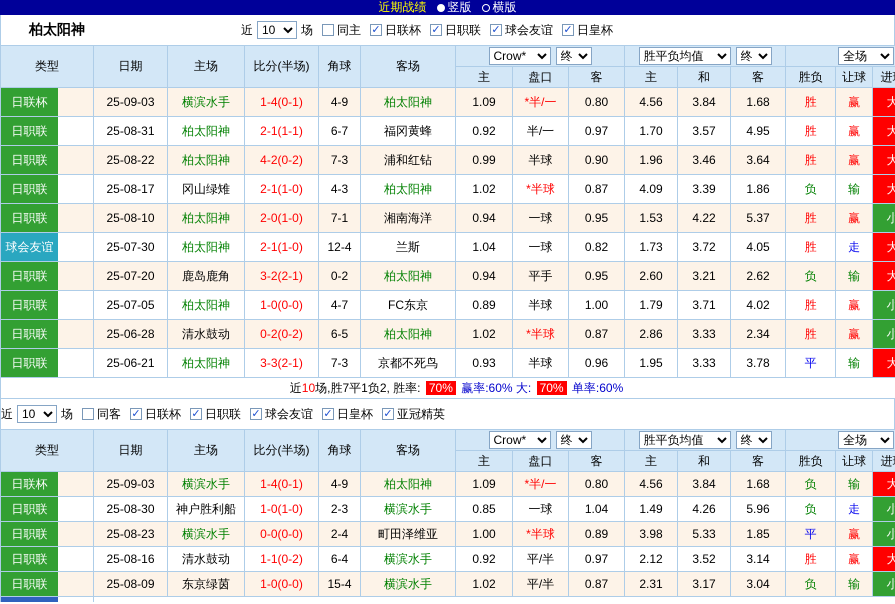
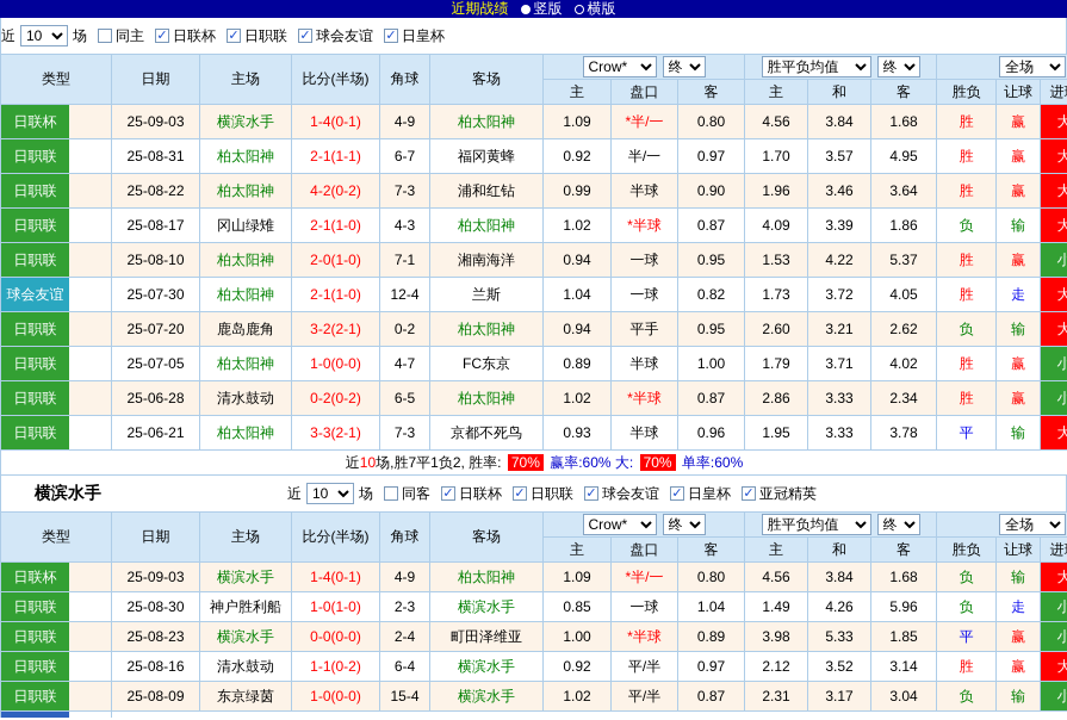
  近期战绩
  竖版
  横版
- 柏太阳神
  近
  10
  场
  同主
  日联杯
  日职联
  球会友谊
  日皇杯
  类型	日期	主场	比分(半场)	角球	客场	Crow* 终	胜平负均值 终	全场
  主	盘口	客	主	和	客	胜负	让球	进
  日联杯	25-09-03	横滨水手	1-4(0-1)	4-9	柏太阳神	1.09	*半/一	0.80	4.56	3.84	1.68	胜	赢	大
  日职联	25-08-31	柏太阳神	2-1(1-1)	6-7	福冈黄蜂	0.92	半/一	0.97	1.70	3.57	4.95	胜	赢	大
  日职联	25-08-22	柏太阳神	4-2(0-2)	7-3	浦和红钻	0.99	半球	0.90	1.96	3.46	3.64	胜	赢	大
  日职联	25-08-17	冈山绿雉	2-1(1-0)	4-3	柏太阳神	1.02	*半球	0.87	4.09	3.39	1.86	负	输	大
  日职联	25-08-10	柏太阳神	2-0(1-0)	7-1	湘南海洋	0.94	一球	0.95	1.53	4.22	5.37	胜	赢	小
  球会友谊	25-07-30	柏太阳神	2-1(1-0)	12-4	兰斯	1.04	一球	0.82	1.73	3.72	4.05	胜	走	大
  日职联	25-07-20	鹿岛鹿角	3-2(2-1)	0-2	柏太阳神	0.94	平手	0.95	2.60	3.21	2.62	负	输	大
  日职联	25-07-05	柏太阳神	1-0(0-0)	4-7	FC东京	0.89	半球	1.00	1.79	3.71	4.02	胜	赢	小
  日职联	25-06-28	清水鼓动	0-2(0-2)	6-5	柏太阳神	1.02	*半球	0.87	2.86	3.33	2.34	胜	赢	小
  日职联	25-06-21	柏太阳神	3-3(2-1)	7-3	京都不死鸟	0.93	半球	0.96	1.95	3.33	3.78	平	输	大
  近10场,胜7平1负2, 胜率: 70% 赢率:60% 大: 70% 单率:60%
+ 横滨水手
  近
  10
  场
  同客
  日联杯
  日职联
  球会友谊
  日皇杯
  亚冠精英
  类型	日期	主场	比分(半场)	角球	客场	Crow* 终	胜平负均值 终	全场
  主	盘口	客	主	和	客	胜负	让球	进
  日联杯	25-09-03	横滨水手	1-4(0-1)	4-9	柏太阳神	1.09	*半/一	0.80	4.56	3.84	1.68	负	输	大
  日职联	25-08-30	神户胜利船	1-0(1-0)	2-3	横滨水手	0.85	一球	1.04	1.49	4.26	5.96	负	走	小
  日职联	25-08-23	横滨水手	0-0(0-0)	2-4	町田泽维亚	1.00	*半球	0.89	3.98	5.33	1.85	平	赢	小
  日职联	25-08-16	清水鼓动	1-1(0-2)	6-4	横滨水手	0.92	平/半	0.97	2.12	3.52	3.14	胜	赢	大
  日职联	25-08-09	东京绿茵	1-0(0-0)	15-4	横滨水手	1.02	平/半	0.87	2.31	3.17	3.04	负	输	小
